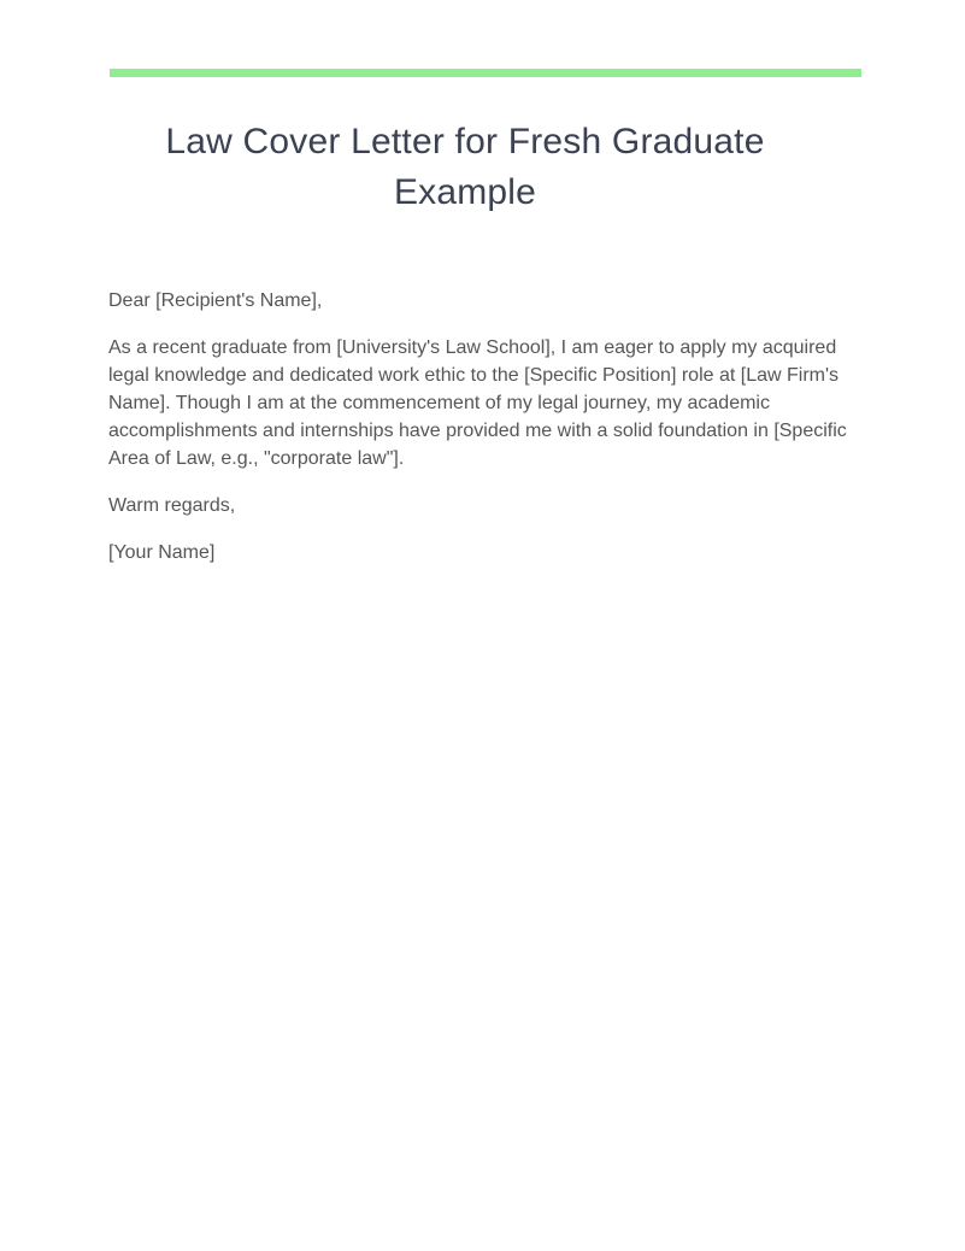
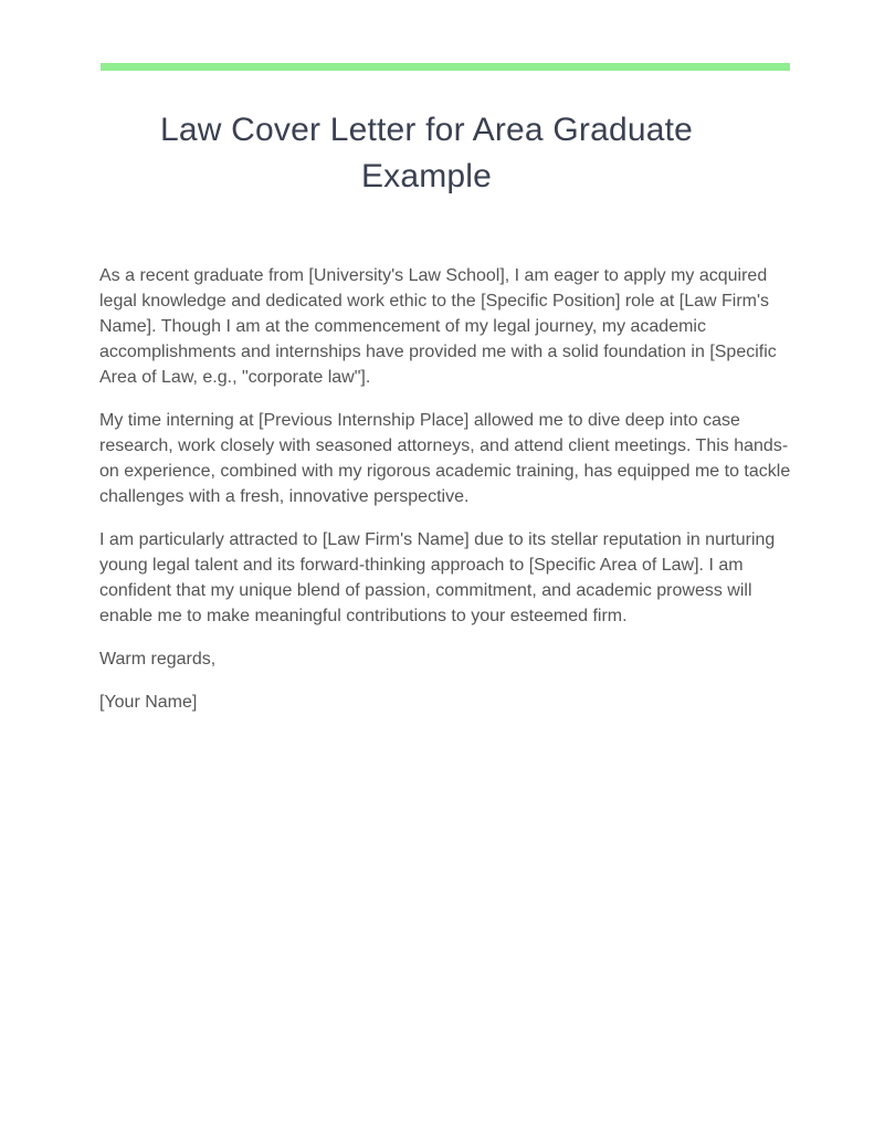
- Law Cover Letter for Fresh Graduate Example
+ Law Cover Letter for Area Graduate Example
- Dear [Recipient's Name],
  As a recent graduate from [University's Law School], I am eager to apply my acquired legal knowledge and dedicated work ethic to the [Specific Position] role at [Law Firm's Name]. Though I am at the commencement of my legal journey, my academic accomplishments and internships have provided me with a solid foundation in [Specific Area of Law, e.g., "corporate law"].
+ My time interning at [Previous Internship Place] allowed me to dive deep into case research, work closely with seasoned attorneys, and attend client meetings. This hands-on experience, combined with my rigorous academic training, has equipped me to tackle challenges with a fresh, innovative perspective.
+ I am particularly attracted to [Law Firm's Name] due to its stellar reputation in nurturing young legal talent and its forward-thinking approach to [Specific Area of Law]. I am confident that my unique blend of passion, commitment, and academic prowess will enable me to make meaningful contributions to your esteemed firm.
  Warm regards,
  [Your Name]
